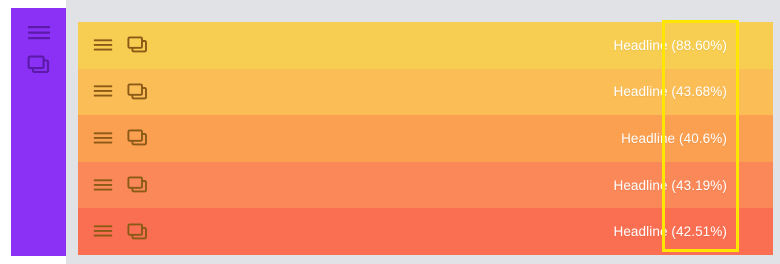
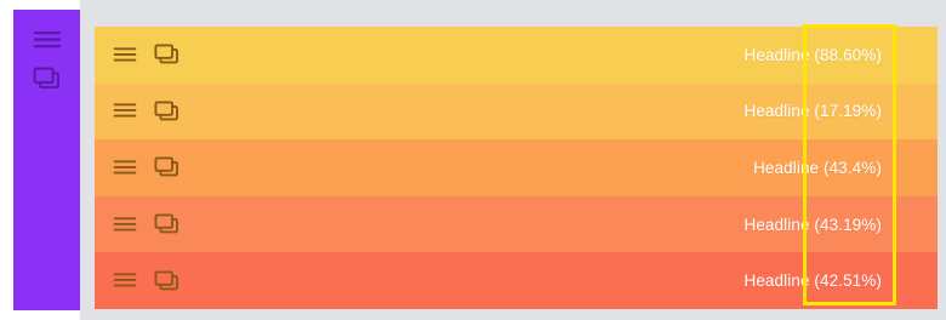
  Headline (88.60%)
- Headline (43.68%)
+ Headline (17.19%)
- Headline (40.6%)
+ Headline (43.4%)
  Headline (43.19%)
  Headline (42.51%)
